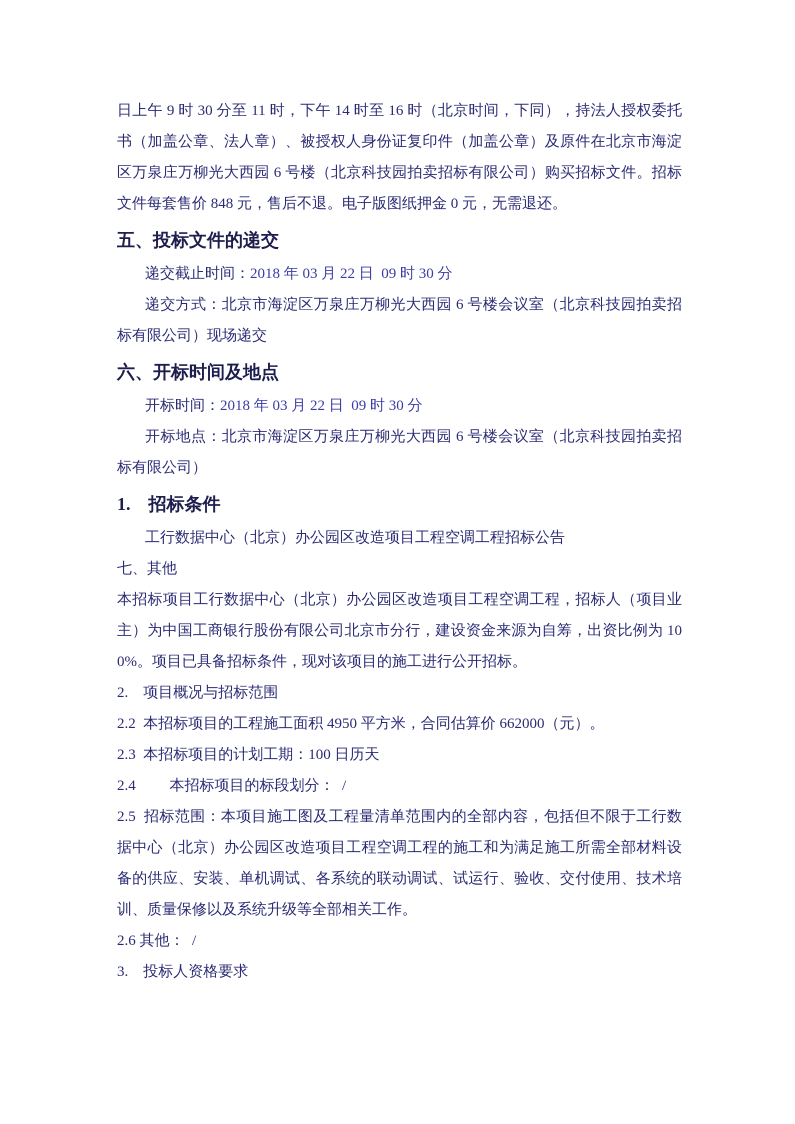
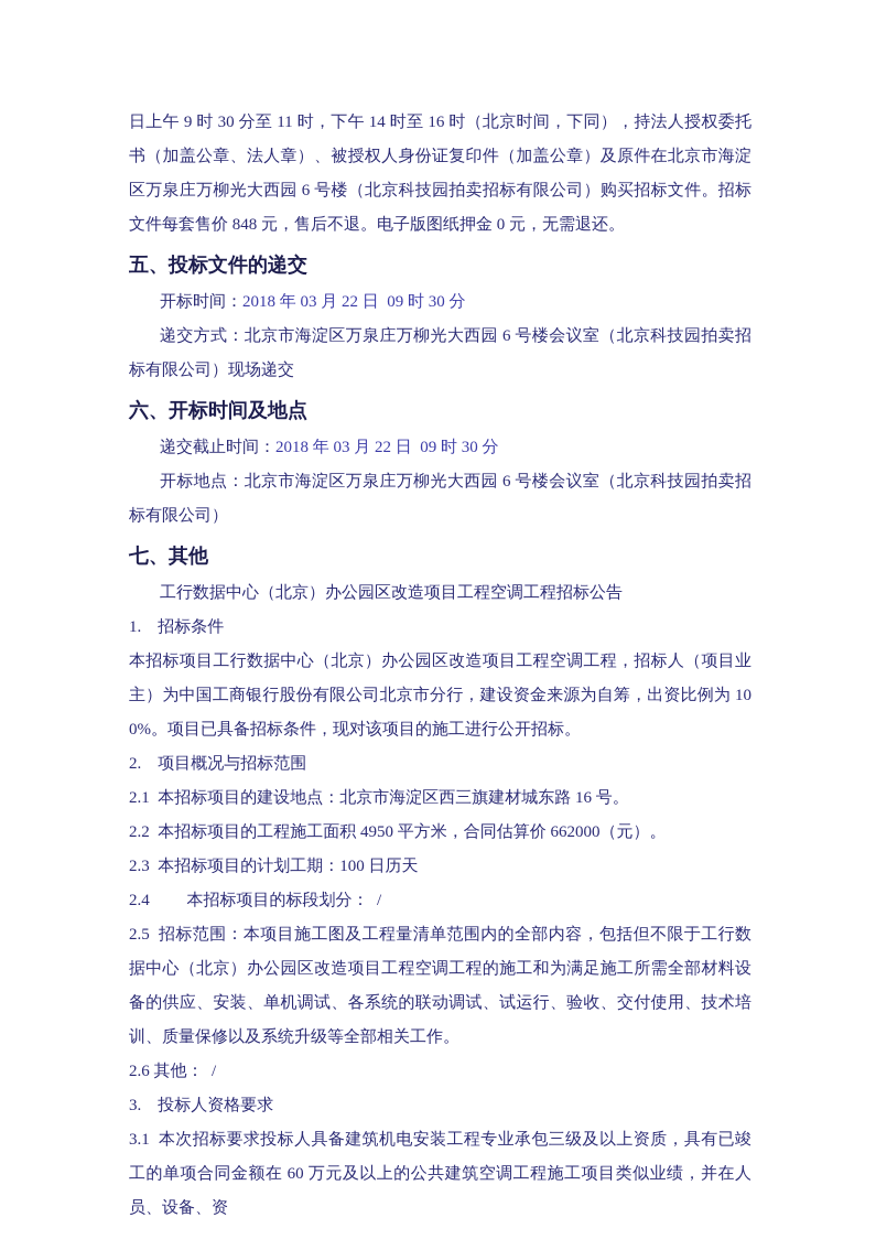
  日上午 9 时 30 分至 11 时，下午 14 时至 16 时（北京时间，下同），持法人授权委托书（加盖公章、法人章）、被授权人身份证复印件（加盖公章）及原件在北京市海淀区万泉庄万柳光大西园 6 号楼（北京科技园拍卖招标有限公司）购买招标文件。招标文件每套售价 848 元，售后不退。电子版图纸押金 0 元，无需退还。
  五、投标文件的递交
- 递交截止时间：2018 年 03 月 22 日 09 时 30 分
+ 开标时间：2018 年 03 月 22 日 09 时 30 分
  递交方式：北京市海淀区万泉庄万柳光大西园 6 号楼会议室（北京科技园拍卖招标有限公司）现场递交
  六、开标时间及地点
- 开标时间：2018 年 03 月 22 日 09 时 30 分
+ 递交截止时间：2018 年 03 月 22 日 09 时 30 分
  开标地点：北京市海淀区万泉庄万柳光大西园 6 号楼会议室（北京科技园拍卖招标有限公司）
- 1. 招标条件
+ 七、其他
  工行数据中心（北京）办公园区改造项目工程空调工程招标公告
- 七、其他
+ 1. 招标条件
  本招标项目工行数据中心（北京）办公园区改造项目工程空调工程，招标人（项目业主）为中国工商银行股份有限公司北京市分行，建设资金来源为自筹，出资比例为 100%。项目已具备招标条件，现对该项目的施工进行公开招标。
  2. 项目概况与招标范围
+ 2.1 本招标项目的建设地点：北京市海淀区西三旗建材城东路 16 号。
  2.2 本招标项目的工程施工面积 4950 平方米，合同估算价 662000（元）。
  2.3 本招标项目的计划工期：100 日历天
  2.4 本招标项目的标段划分： /
  2.5 招标范围：本项目施工图及工程量清单范围内的全部内容，包括但不限于工行数据中心（北京）办公园区改造项目工程空调工程的施工和为满足施工所需全部材料设备的供应、安装、单机调试、各系统的联动调试、试运行、验收、交付使用、技术培训、质量保修以及系统升级等全部相关工作。
  2.6 其他： /
  3. 投标人资格要求
+ 3.1 本次招标要求投标人具备建筑机电安装工程专业承包三级及以上资质，具有已竣工的单项合同金额在 60 万元及以上的公共建筑空调工程施工项目类似业绩，并在人员、设备、资
